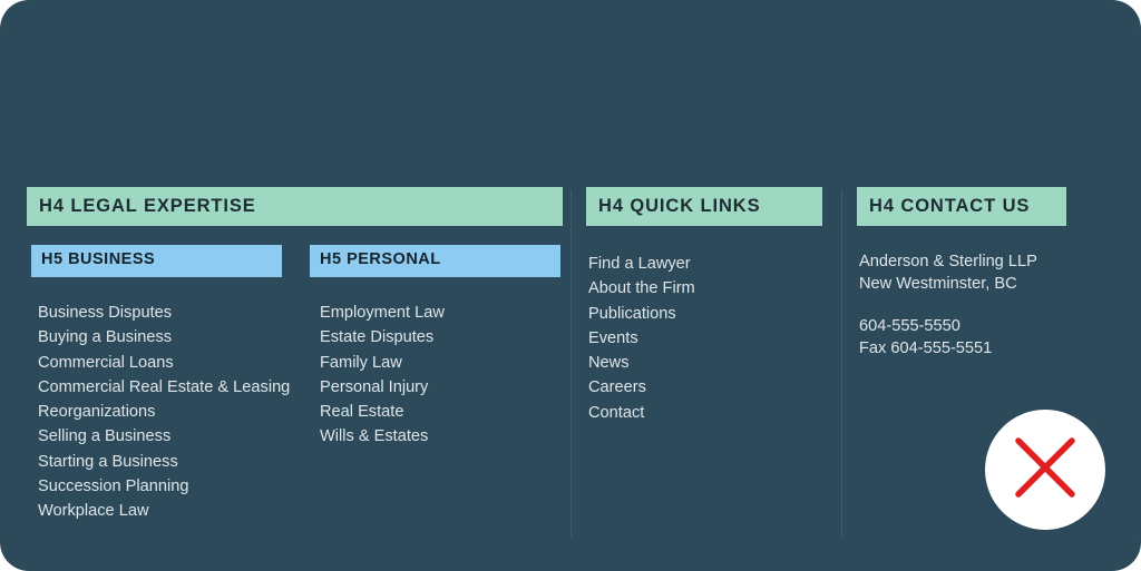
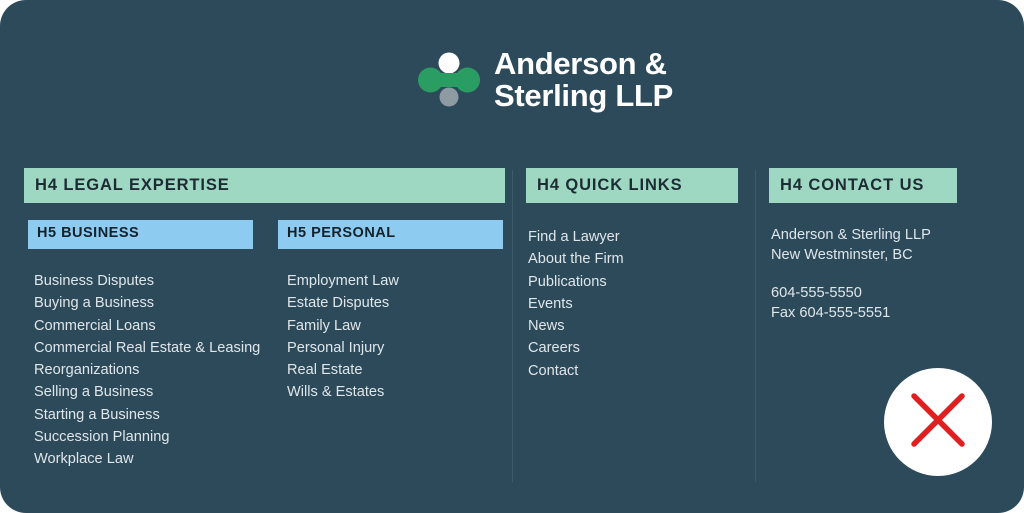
+ Anderson &
+ Sterling LLP
  H4 LEGAL EXPERTISE
  H5 BUSINESS
  H5 PERSONAL
  Business Disputes
  Buying a Business
  Commercial Loans
  Commercial Real Estate & Leasing
  Reorganizations
  Selling a Business
  Starting a Business
  Succession Planning
  Workplace Law
  Employment Law
  Estate Disputes
  Family Law
  Personal Injury
  Real Estate
  Wills & Estates
  H4 QUICK LINKS
  Find a Lawyer
  About the Firm
  Publications
  Events
  News
  Careers
  Contact
  H4 CONTACT US
  Anderson & Sterling LLP
  New Westminster, BC
  604-555-5550
  Fax 604-555-5551
